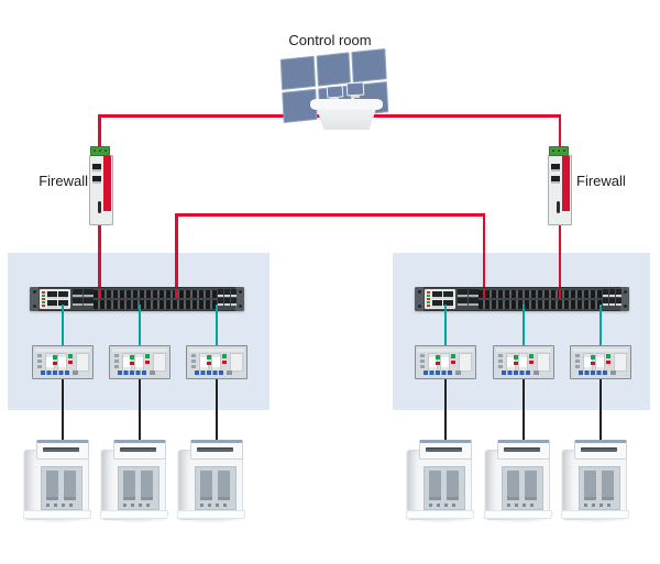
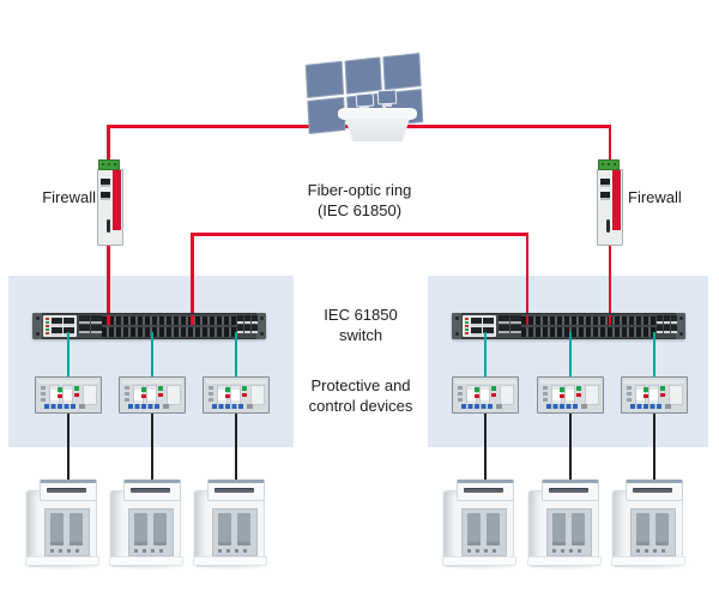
- Control room
  Firewall
  Firewall
+ Fiber-optic ring
+ (IEC 61850)
+ IEC 61850
+ switch
+ Protective and
+ control devices
